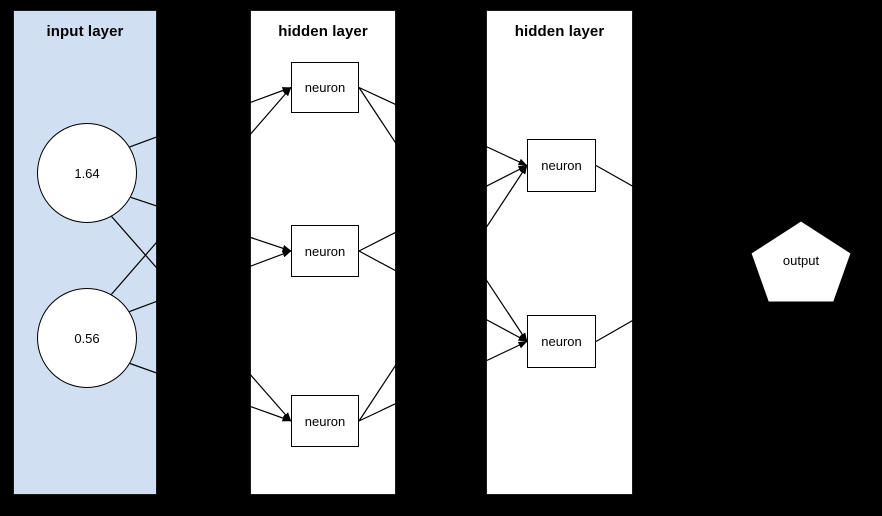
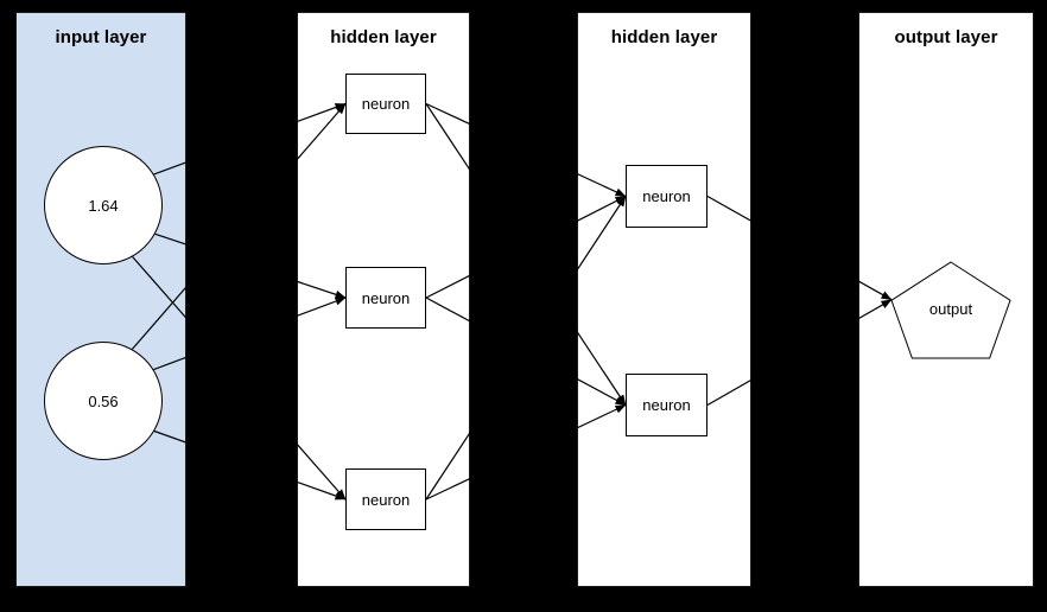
  input layer
  hidden layer
  hidden layer
+ output layer
  1.64
  0.56
  neuron
  neuron
  neuron
  neuron
  neuron
  output
